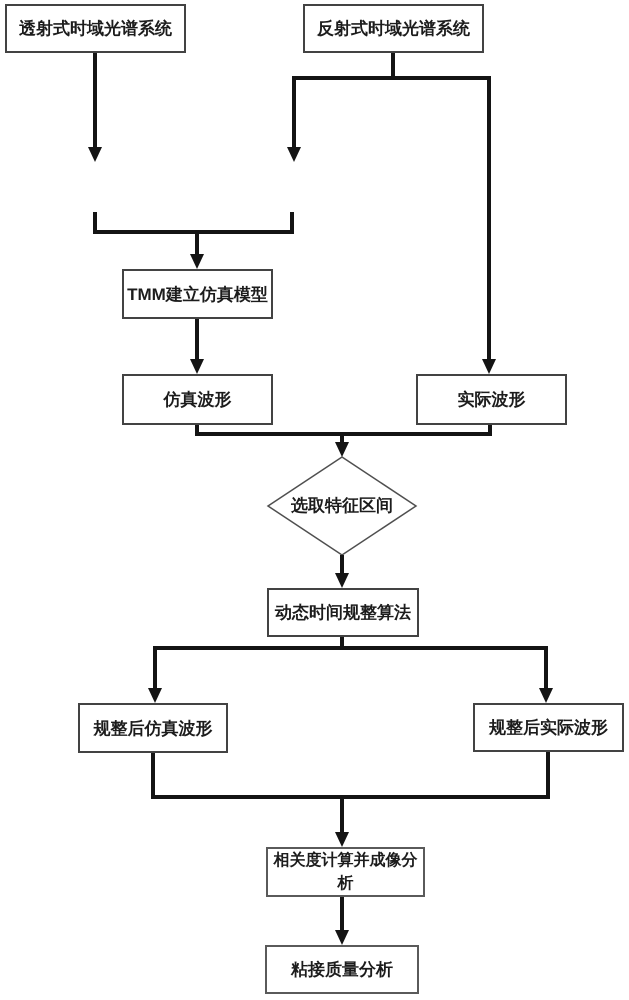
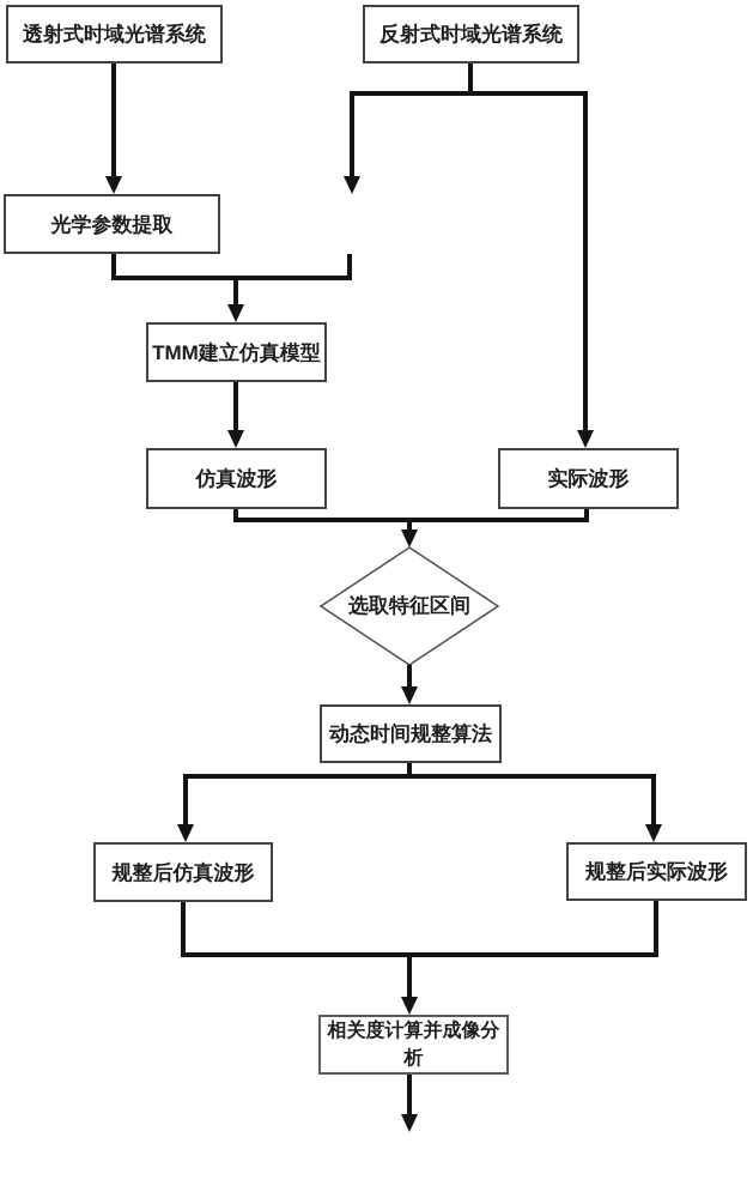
  透射式时域光谱系统
  反射式时域光谱系统
+ 光学参数提取
  TMM建立仿真模型
  仿真波形
  实际波形
  选取特征区间
  动态时间规整算法
  规整后仿真波形
  规整后实际波形
  相关度计算并成像分析
- 粘接质量分析
